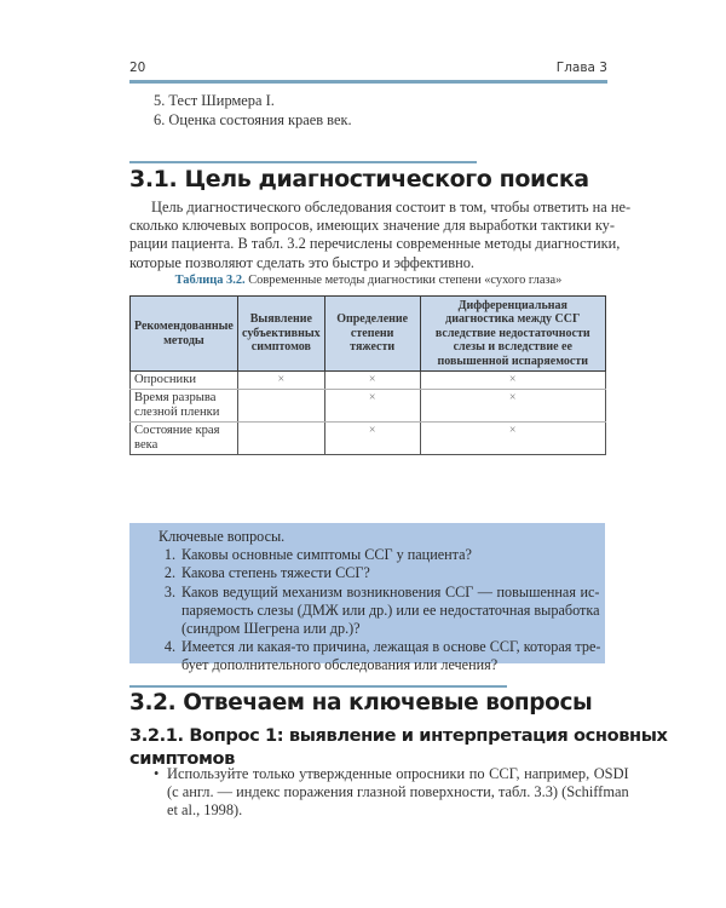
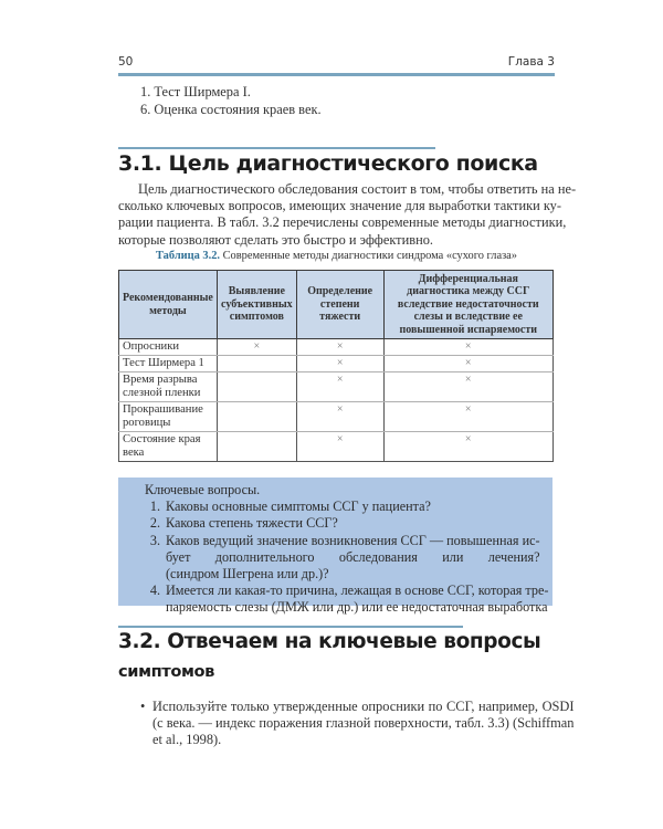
- 20
+ 50
  Глава 3
- 5. Тест Ширмера I.
+ 1. Тест Ширмера I.
  6. Оценка состояния краев век.
  3.1. Цель диагностического поиска
  Цель диагностического обследования состоит в том, чтобы ответить на не-
  сколько ключевых вопросов, имеющих значение для выработки тактики ку-
  рации пациента. В табл. 3.2 перечислены современные методы диагностики,
  которые позволяют сделать это быстро и эффективно.
- Таблица 3.2. Современные методы диагностики степени «сухого глаза»
+ Таблица 3.2. Современные методы диагностики синдрома «сухого глаза»
  Рекомендованные методы	Выявление субъективных симптомов	Определение степени тяжести	Дифференциальная диагностика между ССГ вследствие недостаточности слезы и вследствие ее повышенной испаряемости
  Опросники	×	×	×
+ Тест Ширмера 1		×	×
  Время разрыва слезной пленки		×	×
+ Прокрашивание роговицы		×	×
  Состояние края века		×	×
  Ключевые вопросы.
  1.
  Каковы основные симптомы ССГ у пациента?
  2.
  Какова степень тяжести ССГ?
  3.
- Каков ведущий механизм возникновения ССГ — повышенная ис-
+ Каков ведущий значение возникновения ССГ — повышенная ис-
- паряемость слезы (ДМЖ или др.) или ее недостаточная выработка
+ бует дополнительного обследования или лечения?
  (синдром Шегрена или др.)?
  4.
  Имеется ли какая-то причина, лежащая в основе ССГ, которая тре-
- бует дополнительного обследования или лечения?
+ паряемость слезы (ДМЖ или др.) или ее недостаточная выработка
  3.2. Отвечаем на ключевые вопросы
- 3.2.1. Вопрос 1: выявление и интерпретация основных
  симптомов
  •
  Используйте только утвержденные опросники по ССГ, например, OSDI
- (с англ. — индекс поражения глазной поверхности, табл. 3.3) (Schiffman
+ (с века. — индекс поражения глазной поверхности, табл. 3.3) (Schiffman
  et al., 1998).
